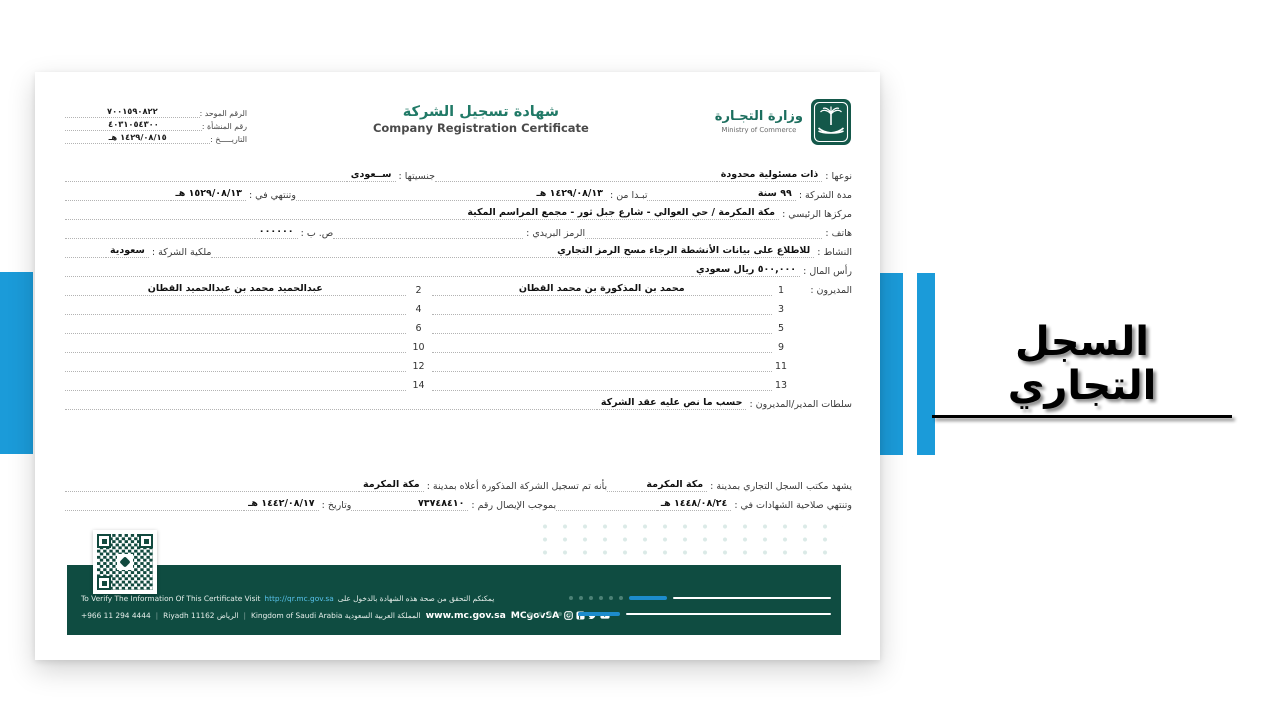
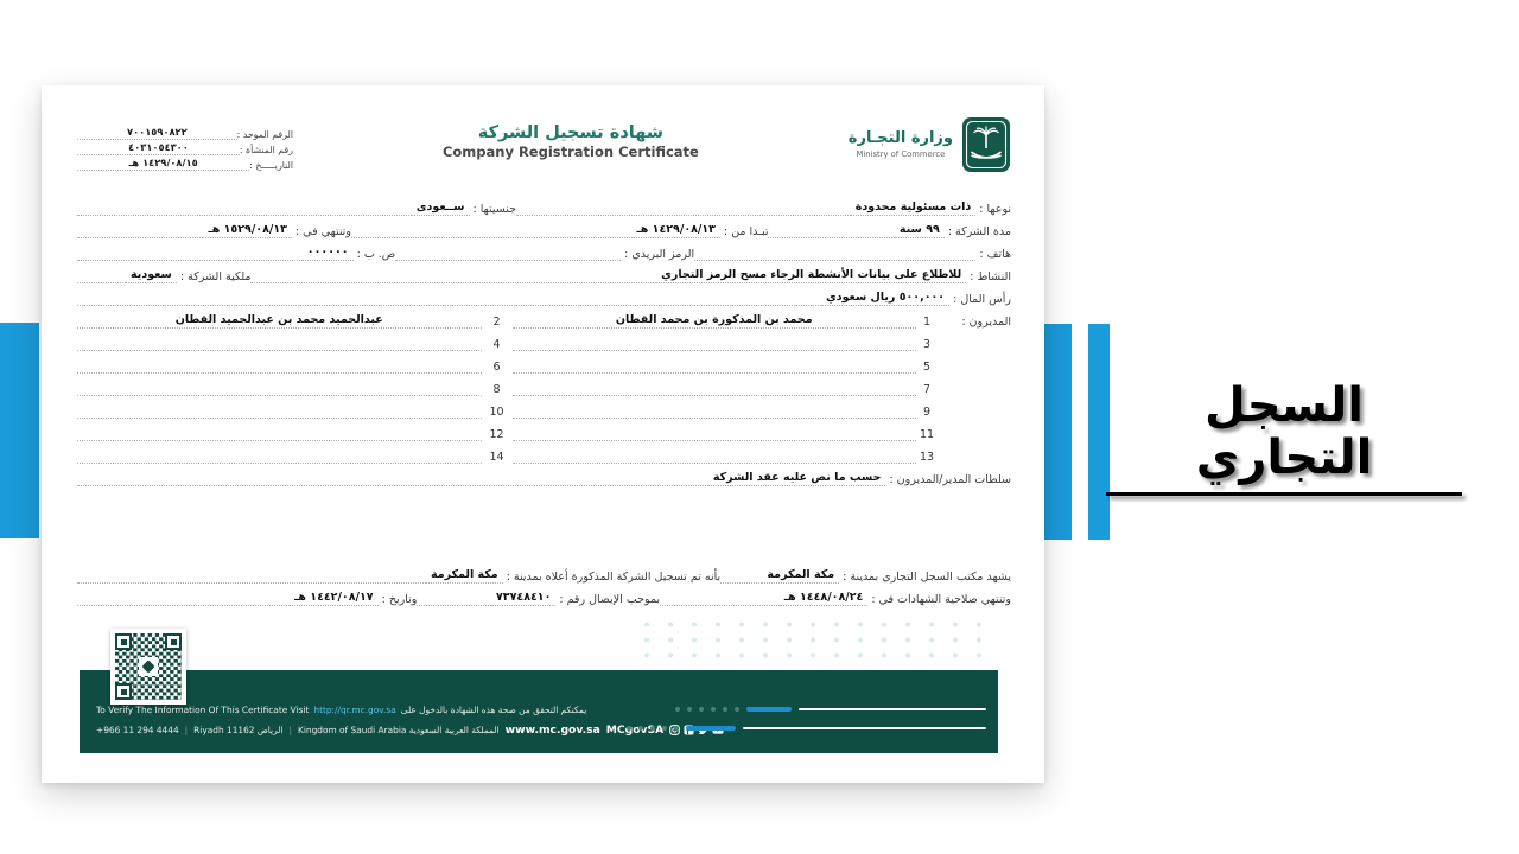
  السجل التجاري
  وزارة التجـارة
  Ministry of Commerce
  شهادة تسجيل الشركة
  Company Registration Certificate
  الرقم الموحد :
  ٧٠٠١٥٩٠٨٢٢
  رقم المنشأة :
  ٤٠٣١٠٥٤٣٠٠
  التاريـــــخ :
  ١٤٢٩/٠٨/١٥ هـ
  نوعها :
  ذات مسئولية محدودة
  جنسيتها :
  ســعودى
  مدة الشركة :
  ٩٩ سنة
  تبـدا من :
  ١٤٢٩/٠٨/١٣ هـ
  وتنتهي في :
  ١٥٢٩/٠٨/١٣ هـ
- مركزها الرئيسي :
- مكة المكرمة / حي العوالي - شارع جبل ثور - مجمع المراسم المكية
  هاتف :
  الرمز البريدي :
  ص. ب :
  ٠٠٠٠٠٠
  النشاط :
  للاطلاع على بيانات الأنشطة الرجاء مسح الرمز التجاري
  ملكية الشركة :
  سعودية
  رأس المال :
  ٥٠٠,٠٠٠ ريال سعودي
  المديرون :
  1
  محمد بن المذكورة بن محمد القطان
  2
  عبدالحميد محمد بن عبدالحميد القطان
  3
  4
  5
  6
+ 7
+ 8
  9
  10
  11
  12
  13
  14
  سلطات المدير/المديرون :
  حسب ما نص عليه عقد الشركة
  يشهد مكتب السجل التجاري بمدينة :
  مكة المكرمة
  بأنه تم تسجيل الشركة المذكورة أعلاه بمدينة :
  مكة المكرمة
  وتنتهي صلاحية الشهادات في :
  ١٤٤٨/٠٨/٢٤ هـ
  بموجب الإيصال رقم :
  ٧٣٧٤٨٤١٠
  وتاريخ :
  ١٤٤٢/٠٨/١٧ هـ
  To Verify The Information Of This Certificate Visit
  http://qr.mc.gov.sa
  يمكنكم التحقق من صحة هذه الشهادة بالدخول على
  +966 11 294 4444
  |
  Riyadh 11162 الرياض
  |
  Kingdom of Saudi Arabia المملكة العربية السعودية
  www.mc.gov.sa
  MCovA
